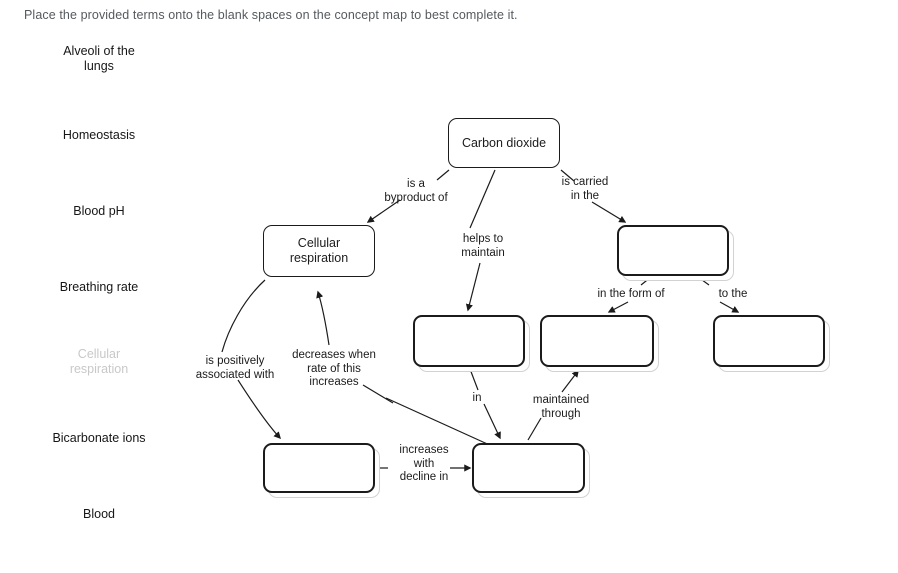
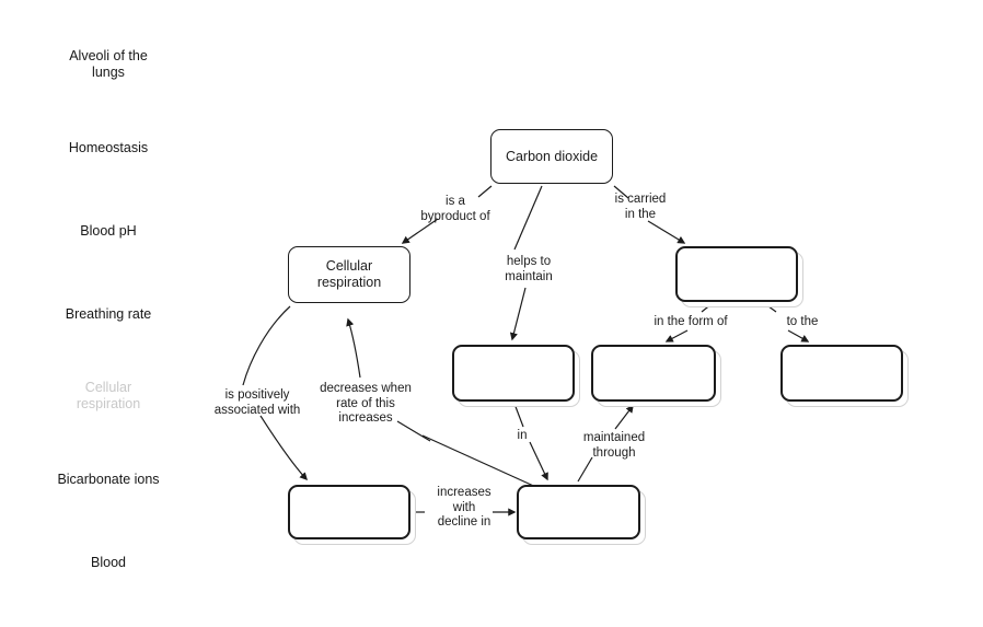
- Place the provided terms onto the blank spaces on the concept map to best complete it.
  Alveoli of the
  lungs
  Homeostasis
  Blood pH
  Breathing rate
  Cellular
  respiration
  Bicarbonate ions
  Blood
  Carbon dioxide
  Cellular
  respiration
  is a
  byproduct of
  helps to
  maintain
  is carried
  in the
  in the form of
  to the
  is positively
  associated with
  decreases when
  rate of this
  increases
  in
  maintained
  through
  increases
  with
  decline in
